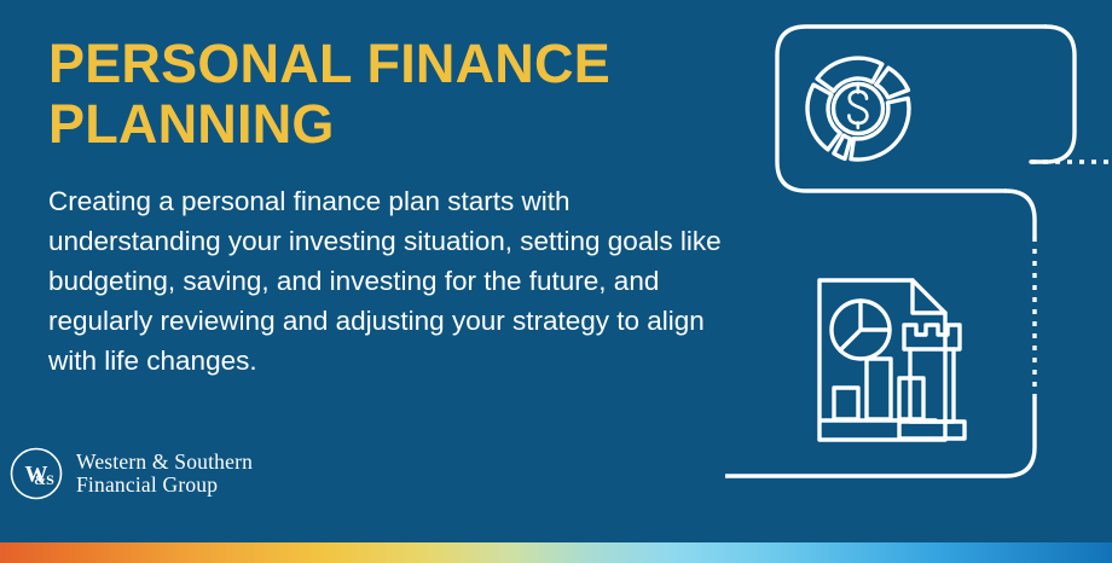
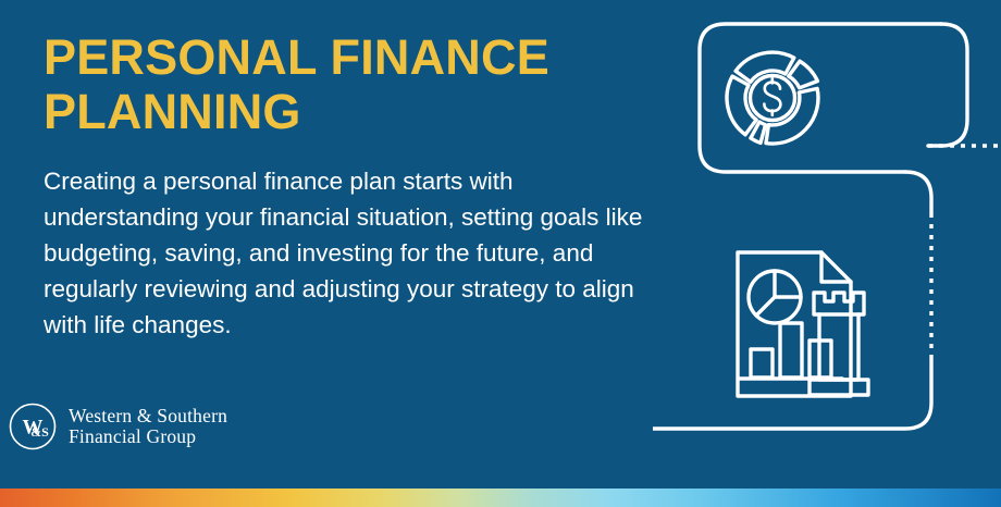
  PERSONAL FINANCE
  PLANNING
- Creating a personal finance plan starts with understanding your investing situation, setting goals like budgeting, saving, and investing for the future, and regularly reviewing and adjusting your strategy to align with life changes.
+ Creating a personal finance plan starts with understanding your financial situation, setting goals like budgeting, saving, and investing for the future, and regularly reviewing and adjusting your strategy to align with life changes.
  W
  &S
  Western & Southern
  Financial Group
